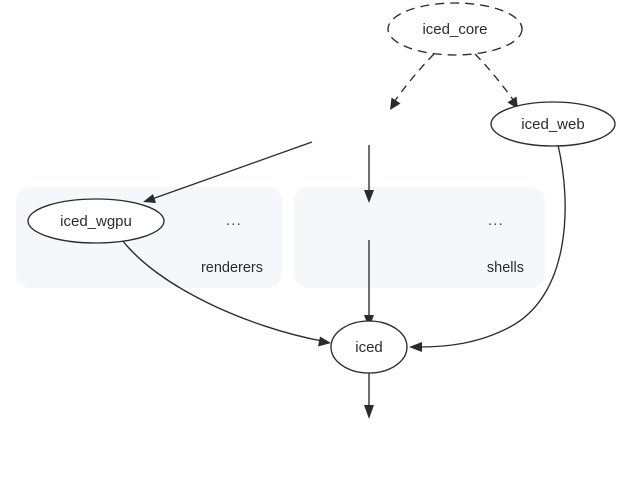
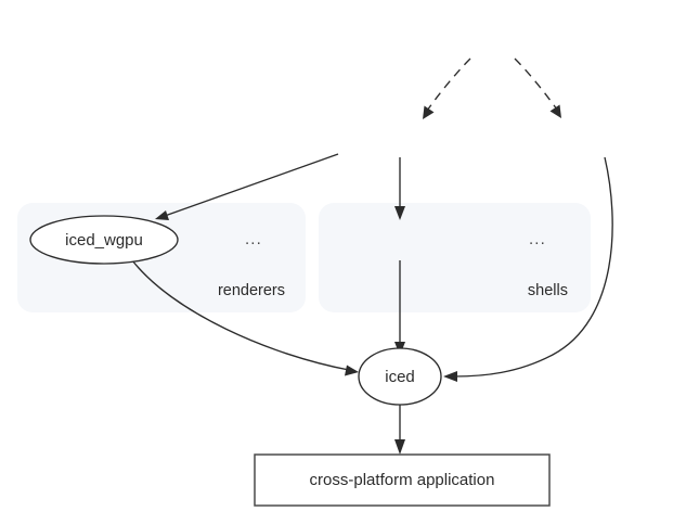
  renderers
  ...
  shells
  ...
- iced_core
- iced_web
  iced_wgpu
  iced
+ cross-platform application
